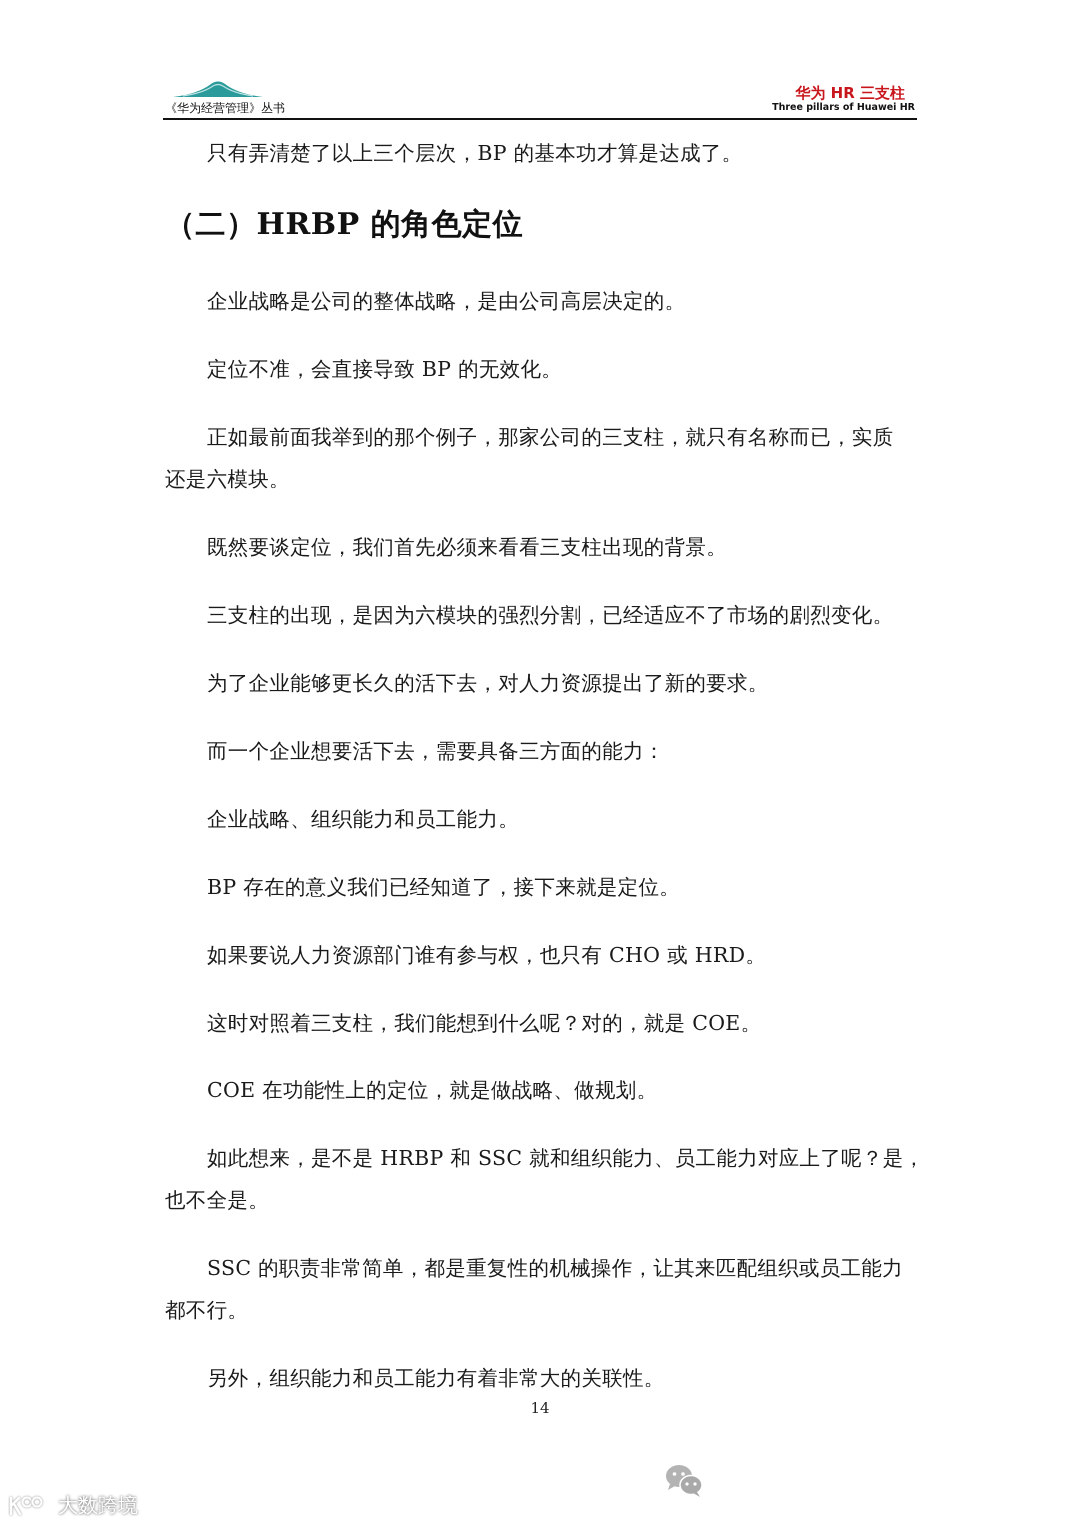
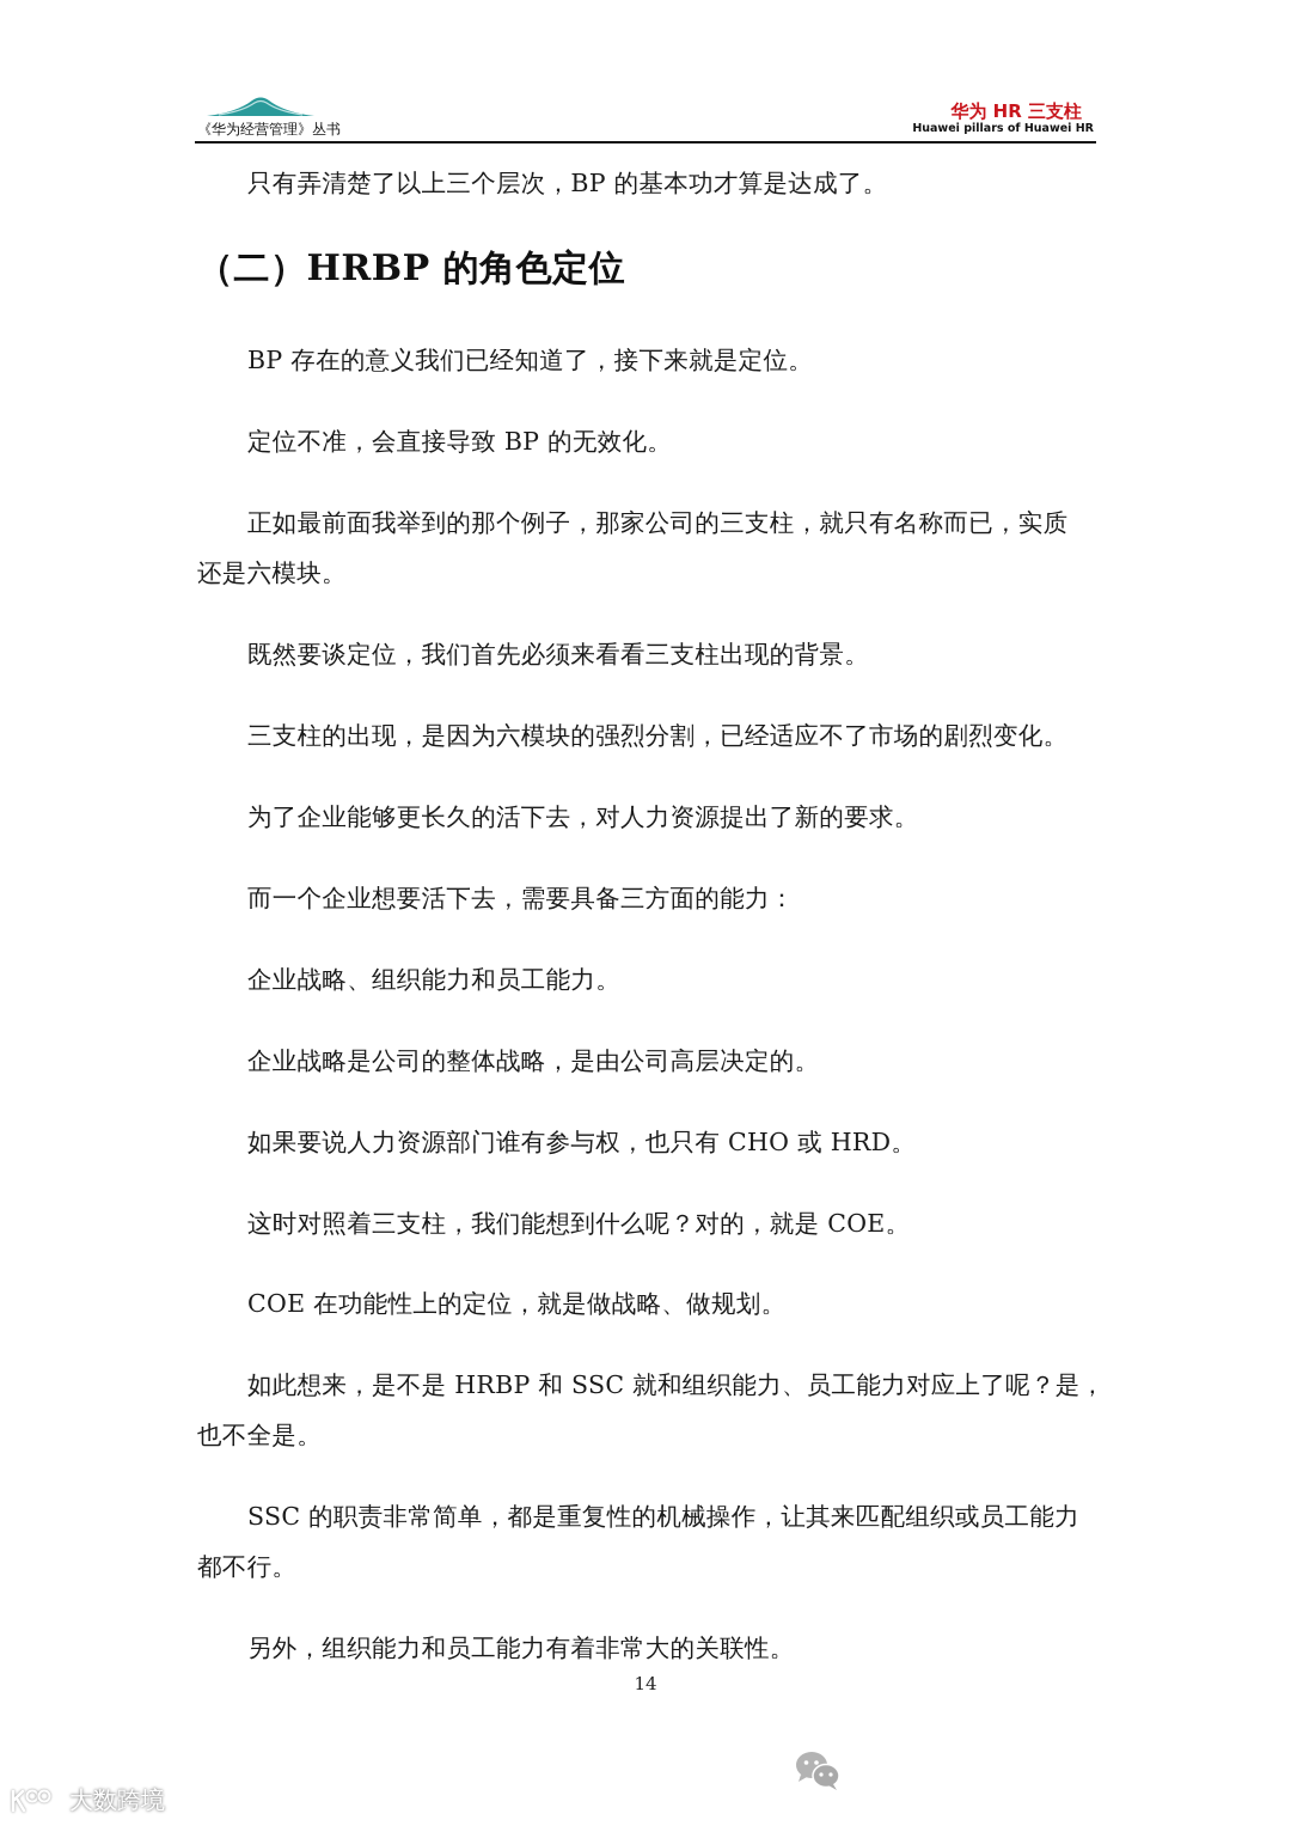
  《华为经营管理》丛书
  华为 HR 三支柱
- Three pillars of Huawei HR
+ Huawei pillars of Huawei HR
  只有弄清楚了以上三个层次，BP 的基本功才算是达成了。
  （二）HRBP 的角色定位
- 企业战略是公司的整体战略，是由公司高层决定的。
+ BP 存在的意义我们已经知道了，接下来就是定位。
  定位不准，会直接导致 BP 的无效化。
  正如最前面我举到的那个例子，那家公司的三支柱，就只有名称而已，实质
  还是六模块。
  既然要谈定位，我们首先必须来看看三支柱出现的背景。
  三支柱的出现，是因为六模块的强烈分割，已经适应不了市场的剧烈变化。
  为了企业能够更长久的活下去，对人力资源提出了新的要求。
  而一个企业想要活下去，需要具备三方面的能力：
  企业战略、组织能力和员工能力。
- BP 存在的意义我们已经知道了，接下来就是定位。
+ 企业战略是公司的整体战略，是由公司高层决定的。
  如果要说人力资源部门谁有参与权，也只有 CHO 或 HRD。
  这时对照着三支柱，我们能想到什么呢？对的，就是 COE。
  COE 在功能性上的定位，就是做战略、做规划。
  如此想来，是不是 HRBP 和 SSC 就和组织能力、员工能力对应上了呢？是，
  也不全是。
  SSC 的职责非常简单，都是重复性的机械操作，让其来匹配组织或员工能力
  都不行。
  另外，组织能力和员工能力有着非常大的关联性。
  14
  大数跨境
